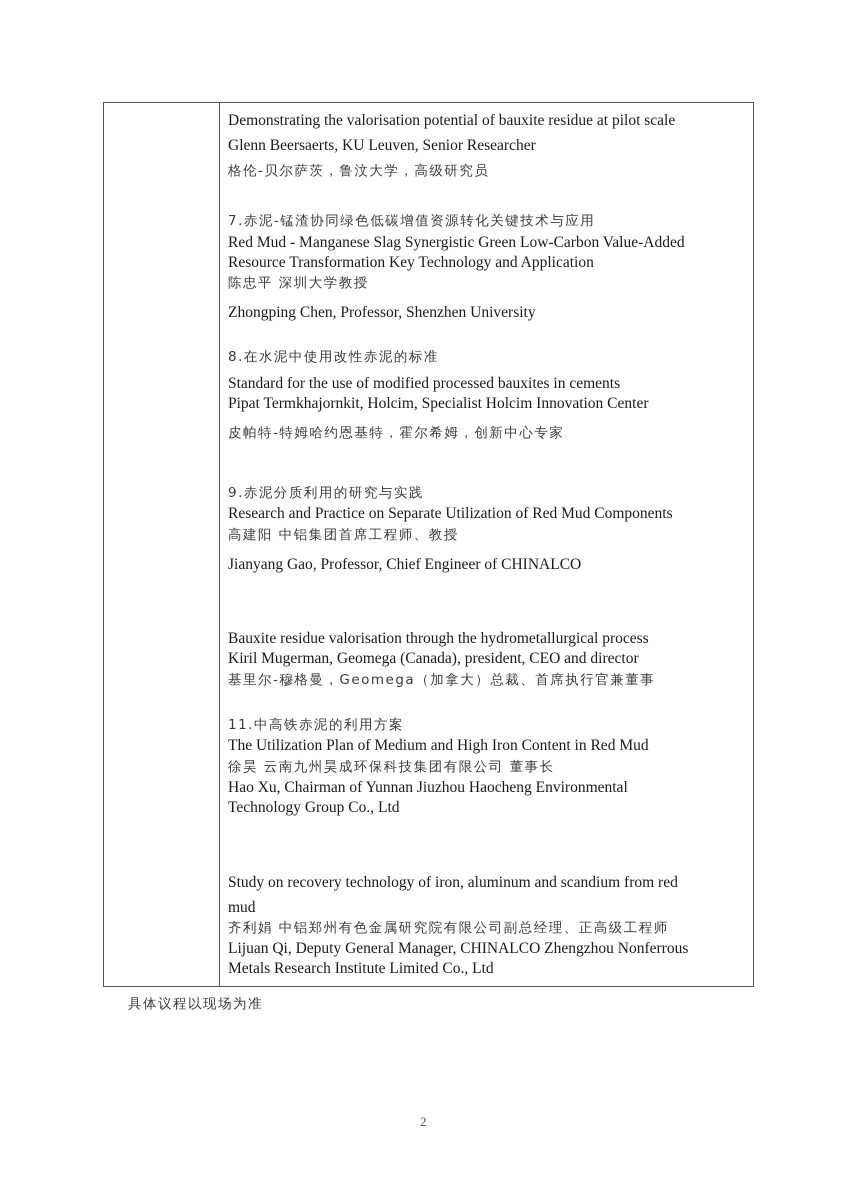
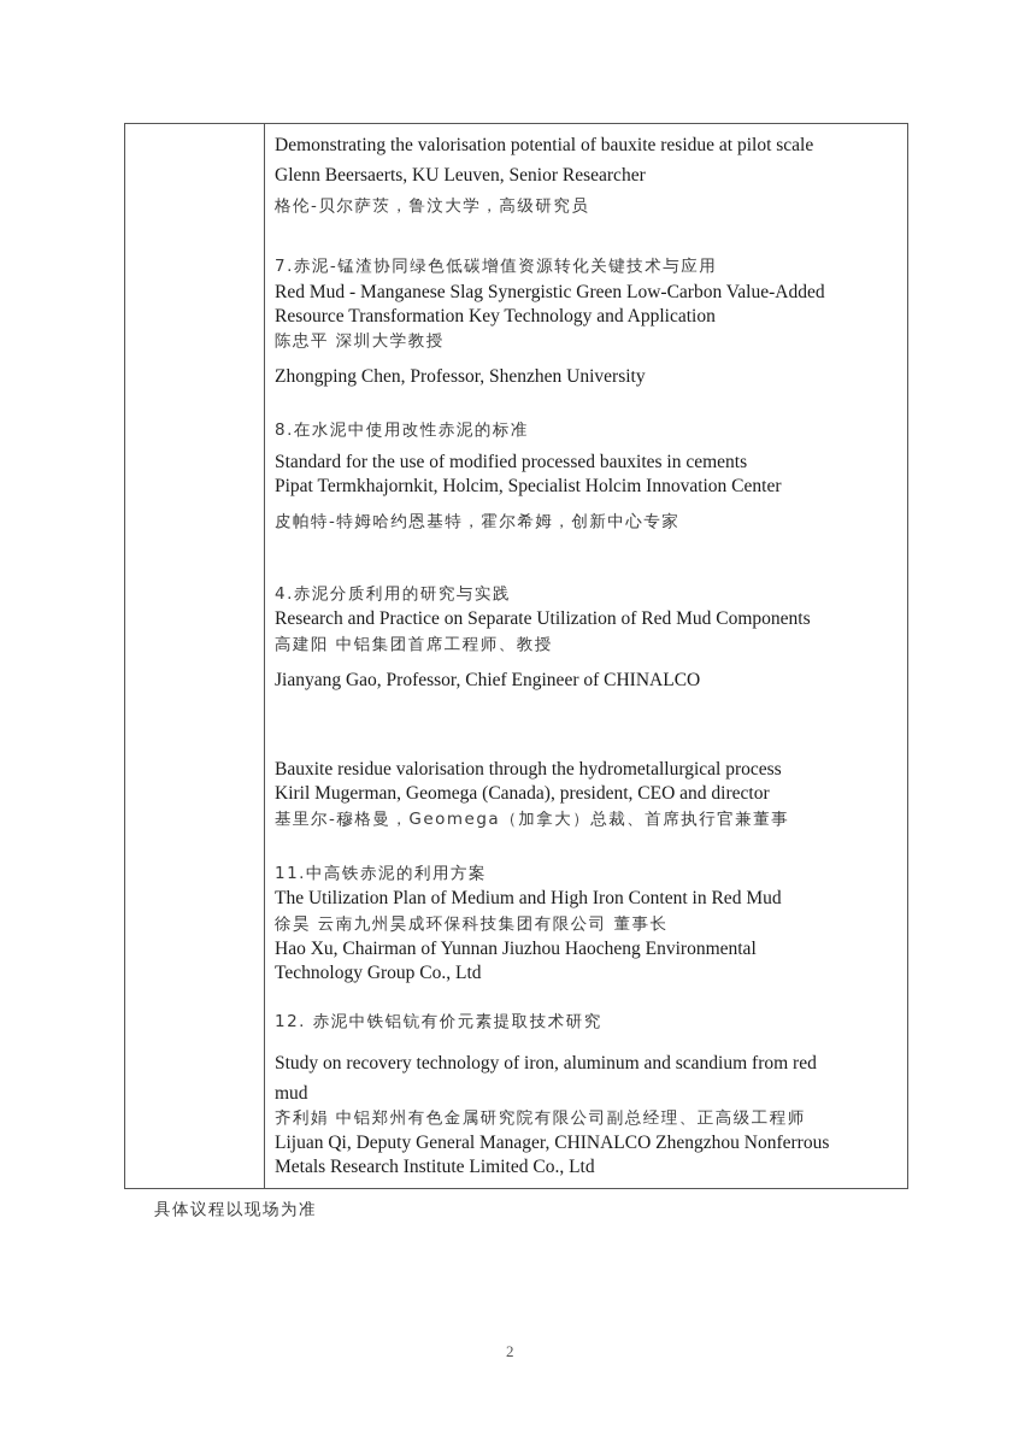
  Demonstrating the valorisation potential of bauxite residue at pilot scale
  Glenn Beersaerts, KU Leuven, Senior Researcher
  格伦-贝尔萨茨，鲁汶大学，高级研究员
  7.赤泥-锰渣协同绿色低碳增值资源转化关键技术与应用
  Red Mud - Manganese Slag Synergistic Green Low-Carbon Value-Added
  Resource Transformation Key Technology and Application
  陈忠平 深圳大学教授
  Zhongping Chen, Professor, Shenzhen University
  8.在水泥中使用改性赤泥的标准
  Standard for the use of modified processed bauxites in cements
  Pipat Termkhajornkit, Holcim, Specialist Holcim Innovation Center
  皮帕特-特姆哈约恩基特，霍尔希姆，创新中心专家
- 9.赤泥分质利用的研究与实践
+ 4.赤泥分质利用的研究与实践
  Research and Practice on Separate Utilization of Red Mud Components
  高建阳 中铝集团首席工程师、教授
  Jianyang Gao, Professor, Chief Engineer of CHINALCO
  Bauxite residue valorisation through the hydrometallurgical process
  Kiril Mugerman, Geomega (Canada), president, CEO and director
  基里尔-穆格曼，Geomega（加拿大）总裁、首席执行官兼董事
  11.中高铁赤泥的利用方案
  The Utilization Plan of Medium and High Iron Content in Red Mud
  徐昊 云南九州昊成环保科技集团有限公司 董事长
  Hao Xu, Chairman of Yunnan Jiuzhou Haocheng Environmental
  Technology Group Co., Ltd
+ 12. 赤泥中铁铝钪有价元素提取技术研究
  Study on recovery technology of iron, aluminum and scandium from red
  mud
  齐利娟 中铝郑州有色金属研究院有限公司副总经理、正高级工程师
  Lijuan Qi, Deputy General Manager, CHINALCO Zhengzhou Nonferrous
  Metals Research Institute Limited Co., Ltd
  具体议程以现场为准
  2
